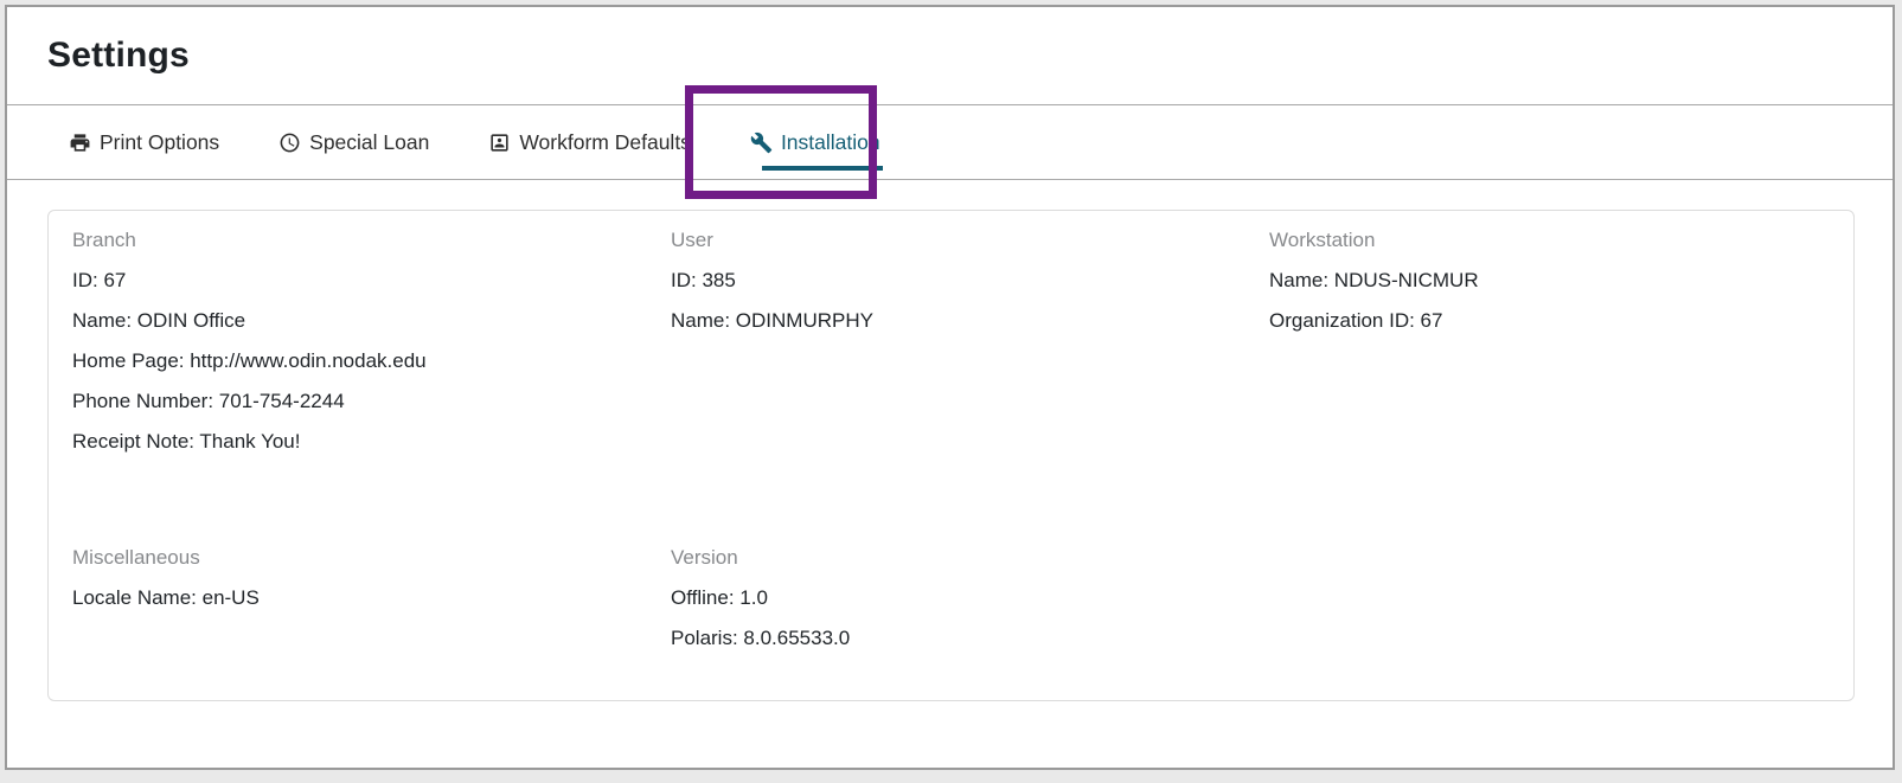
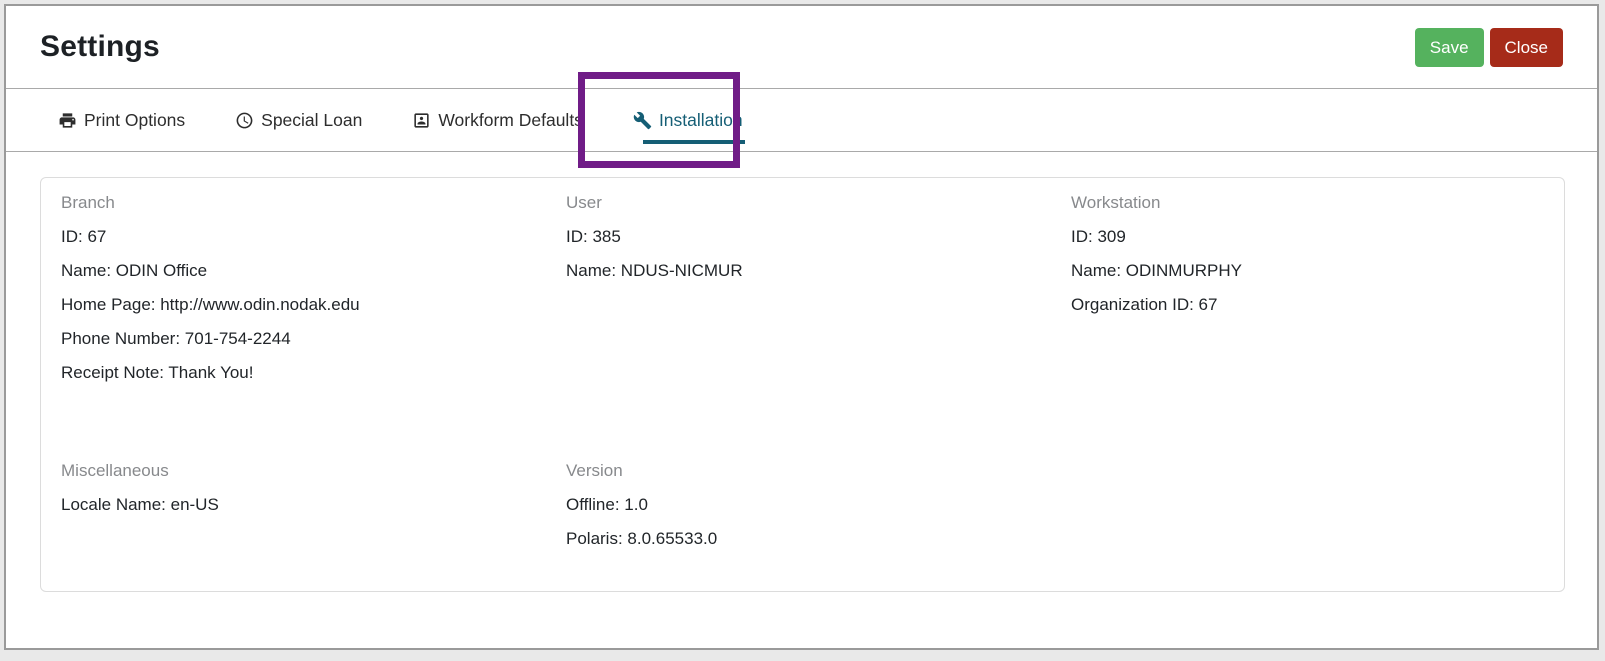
  Settings
+ Save
+ Close
  Print Options
  Special Loan
  Workform Defaults
  Installation
  Branch
  ID: 67
  Name: ODIN Office
  Home Page: http://www.odin.nodak.edu
  Phone Number: 701-754-2244
  Receipt Note: Thank You!
  User
  ID: 385
- Name: ODINMURPHY
+ Name: NDUS-NICMUR
  Workstation
+ ID: 309
- Name: NDUS-NICMUR
+ Name: ODINMURPHY
  Organization ID: 67
  Miscellaneous
  Locale Name: en-US
  Version
  Offline: 1.0
  Polaris: 8.0.65533.0
